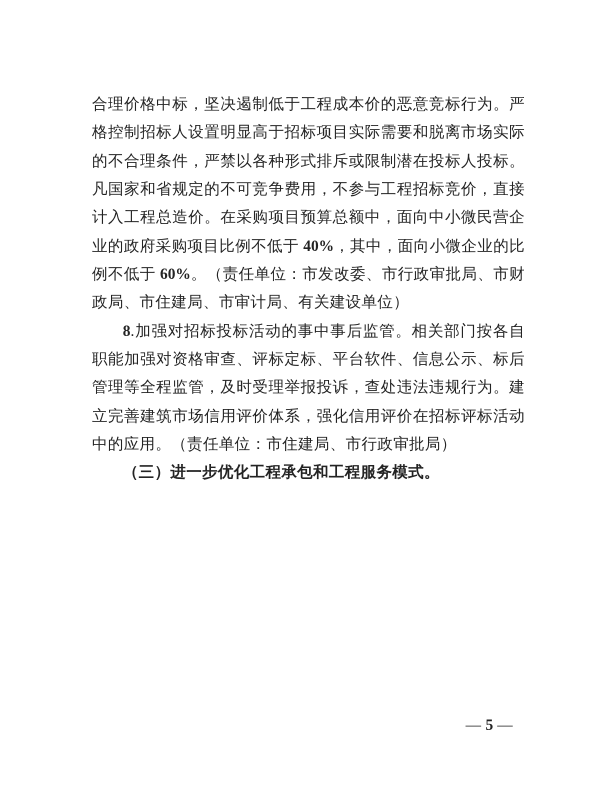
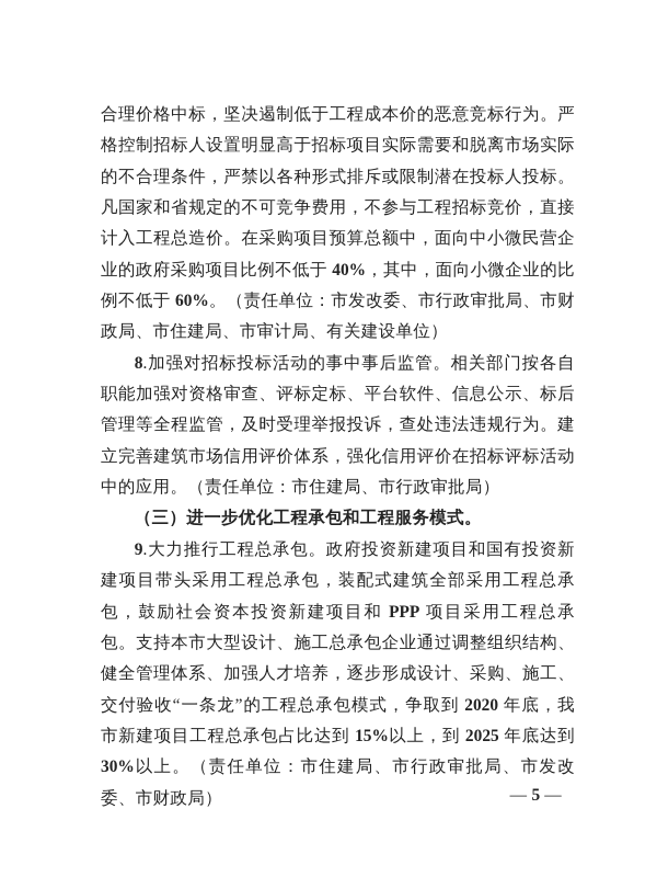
  合理价格中标，坚决遏制低于工程成本价的恶意竞标行为。严格控制招标人设置明显高于招标项目实际需要和脱离市场实际的不合理条件，严禁以各种形式排斥或限制潜在投标人投标。凡国家和省规定的不可竞争费用，不参与工程招标竞价，直接计入工程总造价。在采购项目预算总额中，面向中小微民营企业的政府采购项目比例不低于 40%，其中，面向小微企业的比例不低于 60%。（责任单位：市发改委、市行政审批局、市财政局、市住建局、市审计局、有关建设单位）
  8.加强对招标投标活动的事中事后监管。相关部门按各自职能加强对资格审查、评标定标、平台软件、信息公示、标后管理等全程监管，及时受理举报投诉，查处违法违规行为。建立完善建筑市场信用评价体系，强化信用评价在招标评标活动中的应用。（责任单位：市住建局、市行政审批局）
  （三）进一步优化工程承包和工程服务模式。
+ 9.大力推行工程总承包。政府投资新建项目和国有投资新建项目带头采用工程总承包，装配式建筑全部采用工程总承包，鼓励社会资本投资新建项目和 PPP 项目采用工程总承包。支持本市大型设计、施工总承包企业通过调整组织结构、健全管理体系、加强人才培养，逐步形成设计、采购、施工、交付验收“一条龙”的工程总承包模式，争取到 2020 年底，我市新建项目工程总承包占比达到 15%以上，到 2025 年底达到 30%以上。（责任单位：市住建局、市行政审批局、市发改委、市财政局）
  — 5 —
